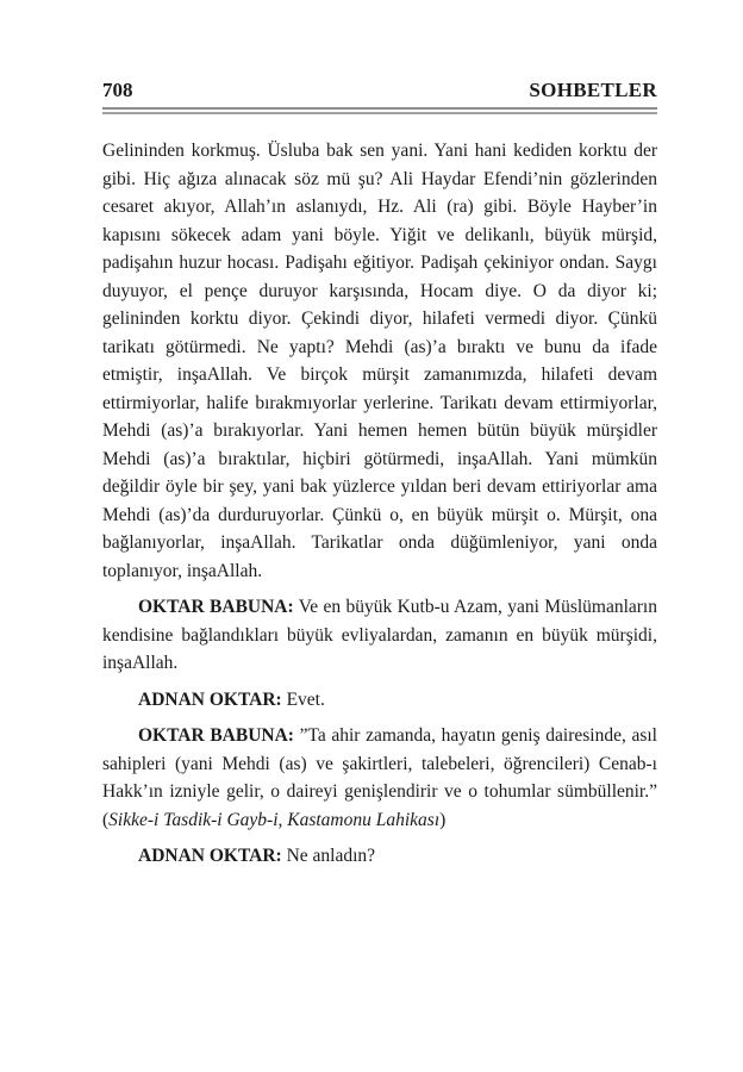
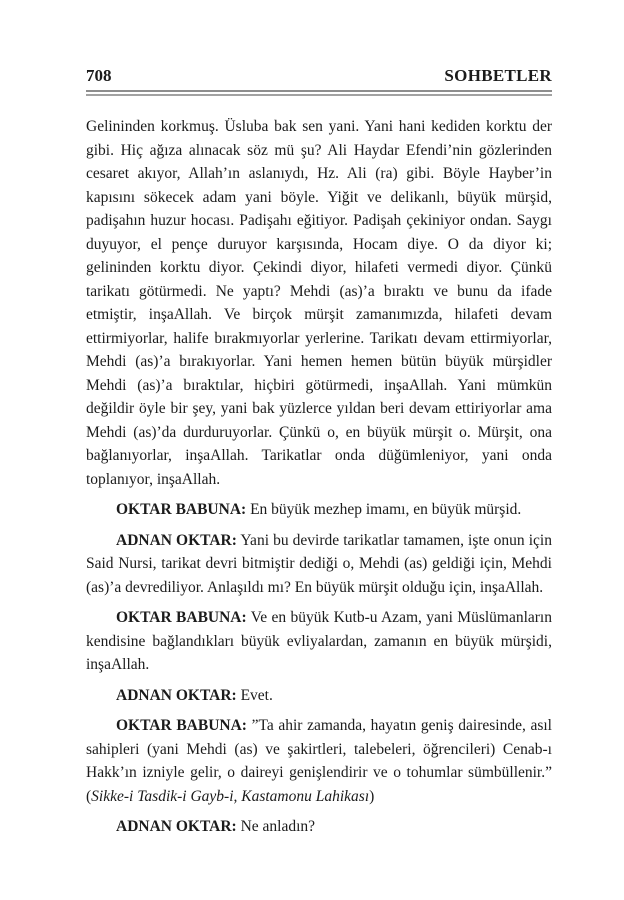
  708
  SOHBETLER
  Gelininden korkmuş. Üsluba bak sen yani. Yani hani kediden korktu der gibi. Hiç ağıza alınacak söz mü şu? Ali Haydar Efendi’nin gözlerinden cesaret akıyor, Allah’ın aslanıydı, Hz. Ali (ra) gibi. Böyle Hayber’in kapısını sökecek adam yani böyle. Yiğit ve delikanlı, büyük mürşid, padişahın huzur hocası. Padişahı eğitiyor. Padişah çekiniyor ondan. Saygı duyuyor, el pençe duruyor karşısında, Hocam diye. O da diyor ki; gelininden korktu diyor. Çekindi diyor, hilafeti vermedi diyor. Çünkü tarikatı götürmedi. Ne yaptı? Mehdi (as)’a bıraktı ve bunu da ifade etmiştir, inşaAllah. Ve birçok mürşit zamanımızda, hilafeti devam ettirmiyorlar, halife bırakmıyorlar yerlerine. Tarikatı devam ettirmiyorlar, Mehdi (as)’a bırakıyorlar. Yani hemen hemen bütün büyük mürşidler Mehdi (as)’a bıraktılar, hiçbiri götürmedi, inşaAllah. Yani mümkün değildir öyle bir şey, yani bak yüzlerce yıldan beri devam ettiriyorlar ama Mehdi (as)’da durduruyorlar. Çünkü o, en büyük mürşit o. Mürşit, ona bağlanıyorlar, inşaAllah. Tarikatlar onda düğümleniyor, yani onda toplanıyor, inşaAllah.
+ OKTAR BABUNA: En büyük mezhep imamı, en büyük mürşid.
+ ADNAN OKTAR: Yani bu devirde tarikatlar tamamen, işte onun için Said Nursi, tarikat devri bitmiştir dediği o, Mehdi (as) geldiği için, Mehdi (as)’a devrediliyor. Anlaşıldı mı? En büyük mürşit olduğu için, inşaAllah.
  OKTAR BABUNA: Ve en büyük Kutb-u Azam, yani Müslümanların kendisine bağlandıkları büyük evliyalardan, zamanın en büyük mürşidi, inşaAllah.
  ADNAN OKTAR: Evet.
  OKTAR BABUNA: ”Ta ahir zamanda, hayatın geniş dairesinde, asıl sahipleri (yani Mehdi (as) ve şakirtleri, talebeleri, öğrencileri) Cenab-ı Hakk’ın izniyle gelir, o daireyi genişlendirir ve o tohumlar sümbüllenir.” (Sikke-i Tasdik-i Gayb-i, Kastamonu Lahikası)
  ADNAN OKTAR: Ne anladın?
